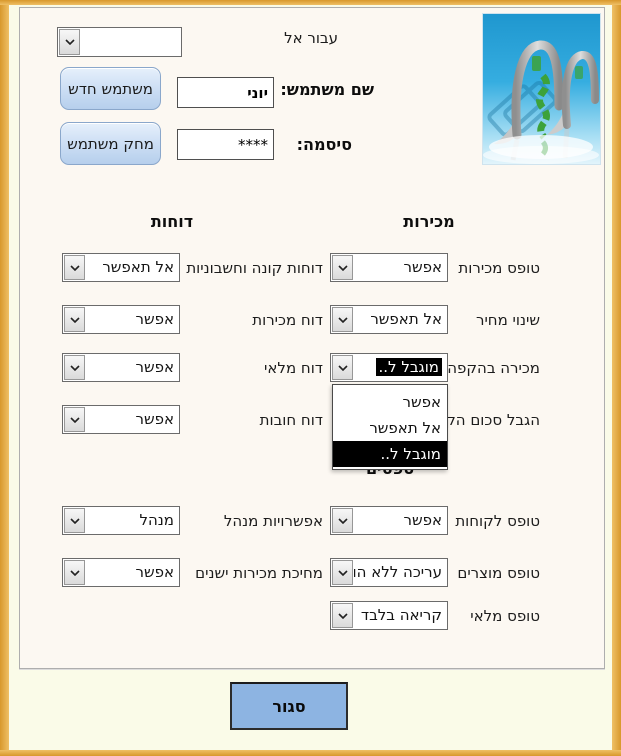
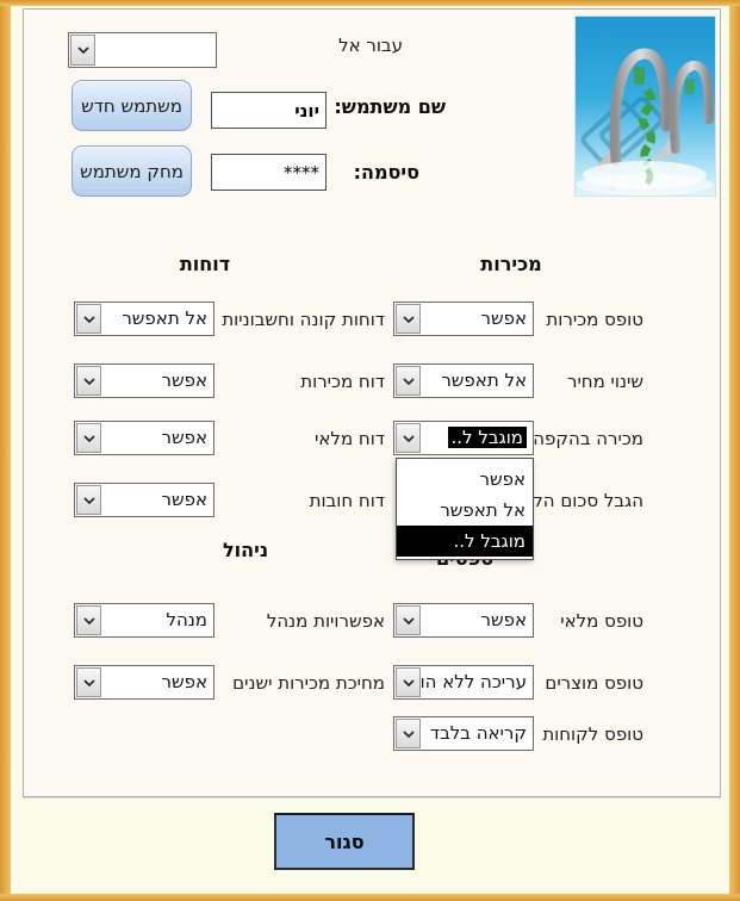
  עבור אל
  משתמש חדש
  שם משתמש:
  מחק משתמש
  סיסמה:
  מכירות
  דוחות
+ ניהול
  טופס מכירות
  אפשר
  שינוי מחיר
  אל תאפשר
  מכירה בהקפה
  מוגבל ל..
  הגבל סכום הק
  אפשר
  אל תאפשר
  מוגבל ל..
  דוחות קונה וחשבוניות
  אל תאפשר
  דוח מכירות
  אפשר
  דוח מלאי
  אפשר
  דוח חובות
  אפשר
- טופס לקוחות
+ טופס מלאי
  אפשר
  טופס מוצרים
  עריכה ללא הו
- טופס מלאי
+ טופס לקוחות
  קריאה בלבד
  אפשרויות מנהל
  מנהל
  מחיכת מכירות ישנים
  אפשר
  סגור
